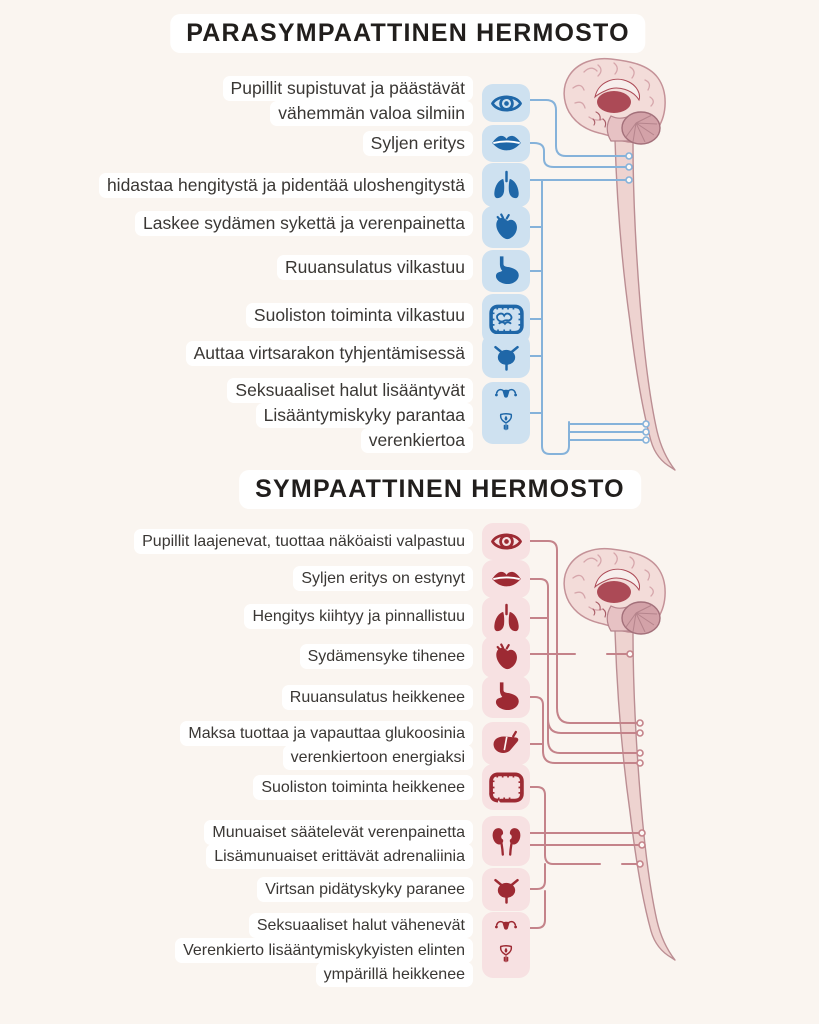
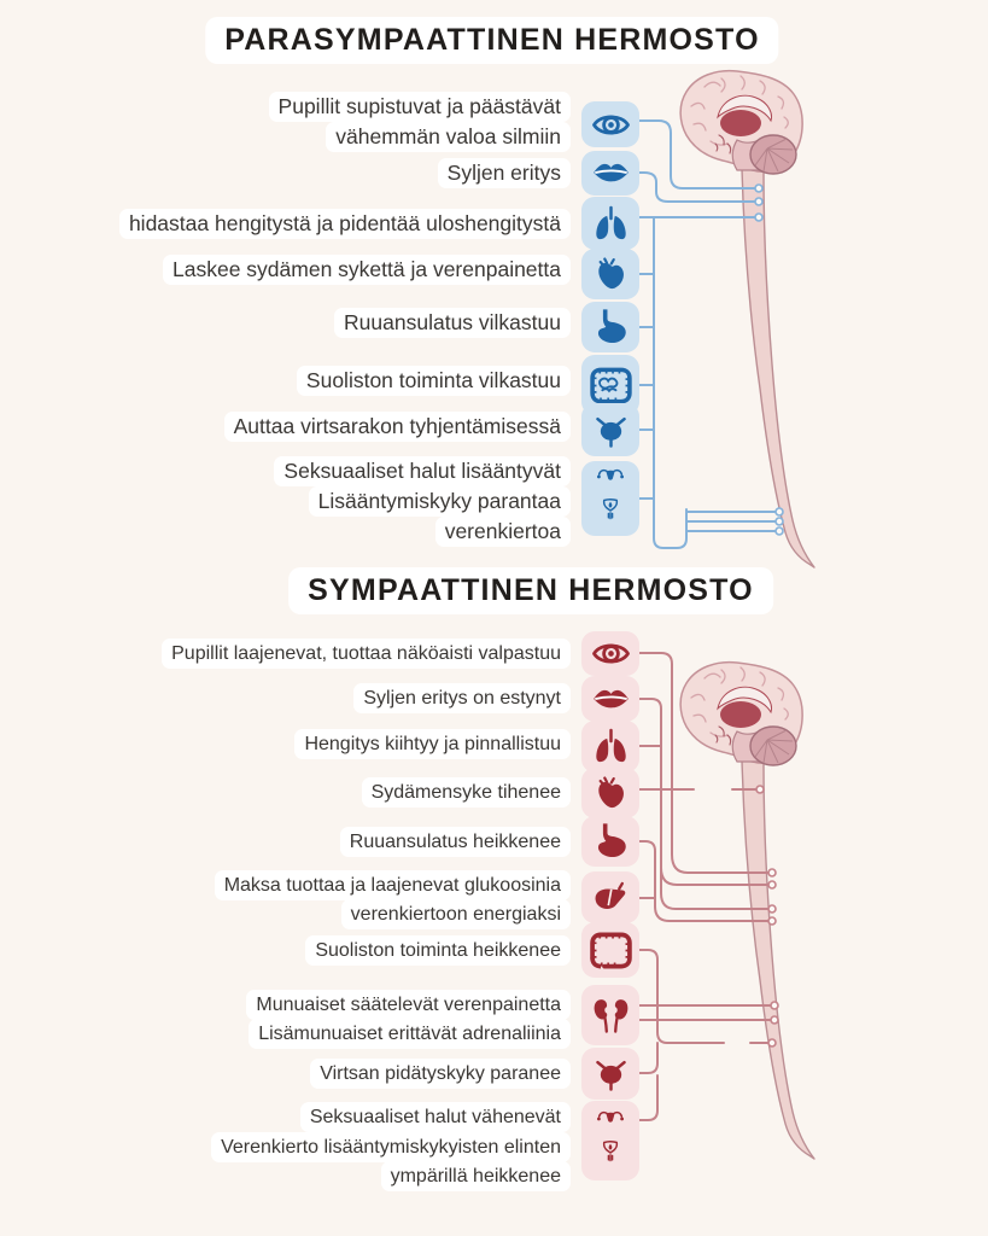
  PARASYMPAATTINEN HERMOSTO
  SYMPAATTINEN HERMOSTO
  Pupillit supistuvat ja päästävät
  vähemmän valoa silmiin
  Syljen eritys
  hidastaa hengitystä ja pidentää uloshengitystä
  Laskee sydämen sykettä ja verenpainetta
  Ruuansulatus vilkastuu
  Suoliston toiminta vilkastuu
  Auttaa virtsarakon tyhjentämisessä
  Seksuaaliset halut lisääntyvät
  Lisääntymiskyky parantaa
  verenkiertoa
  Pupillit laajenevat, tuottaa näköaisti valpastuu
  Syljen eritys on estynyt
  Hengitys kiihtyy ja pinnallistuu
  Sydämensyke tihenee
  Ruuansulatus heikkenee
- Maksa tuottaa ja vapauttaa glukoosinia
+ Maksa tuottaa ja laajenevat glukoosinia
  verenkiertoon energiaksi
  Suoliston toiminta heikkenee
  Munuaiset säätelevät verenpainetta
  Lisämunuaiset erittävät adrenaliinia
  Virtsan pidätyskyky paranee
  Seksuaaliset halut vähenevät
  Verenkierto lisääntymiskykyisten elinten
  ympärillä heikkenee
